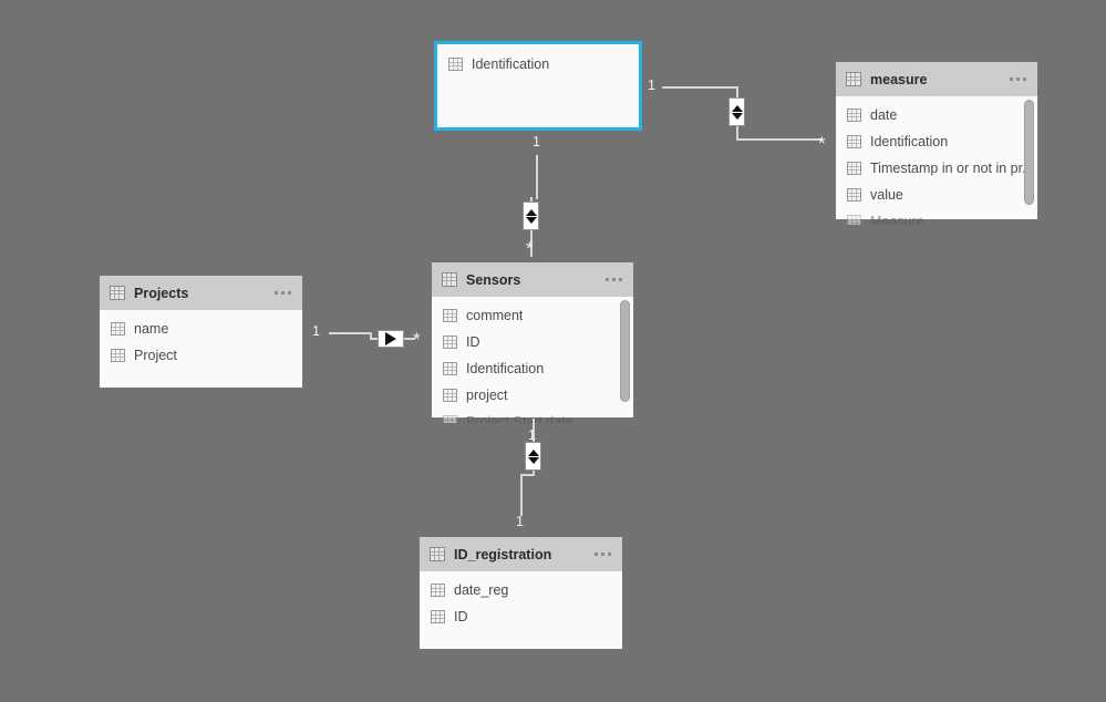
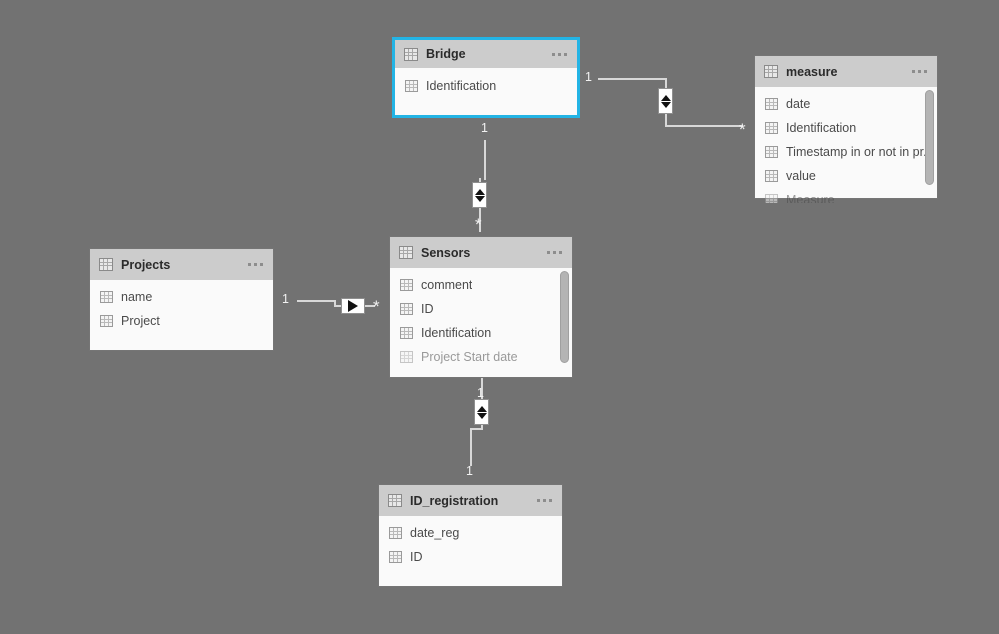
  1
  *
  1
  *
  1
  *
  1
  1
+ Bridge
  Identification
  measure
  date
  Identification
  Timestamp in or not in pr
  value
  Measure
  Projects
  name
  Project
  Sensors
  comment
  ID
  Identification
- project
  Project Start date
  ID_registration
  date_reg
  ID
